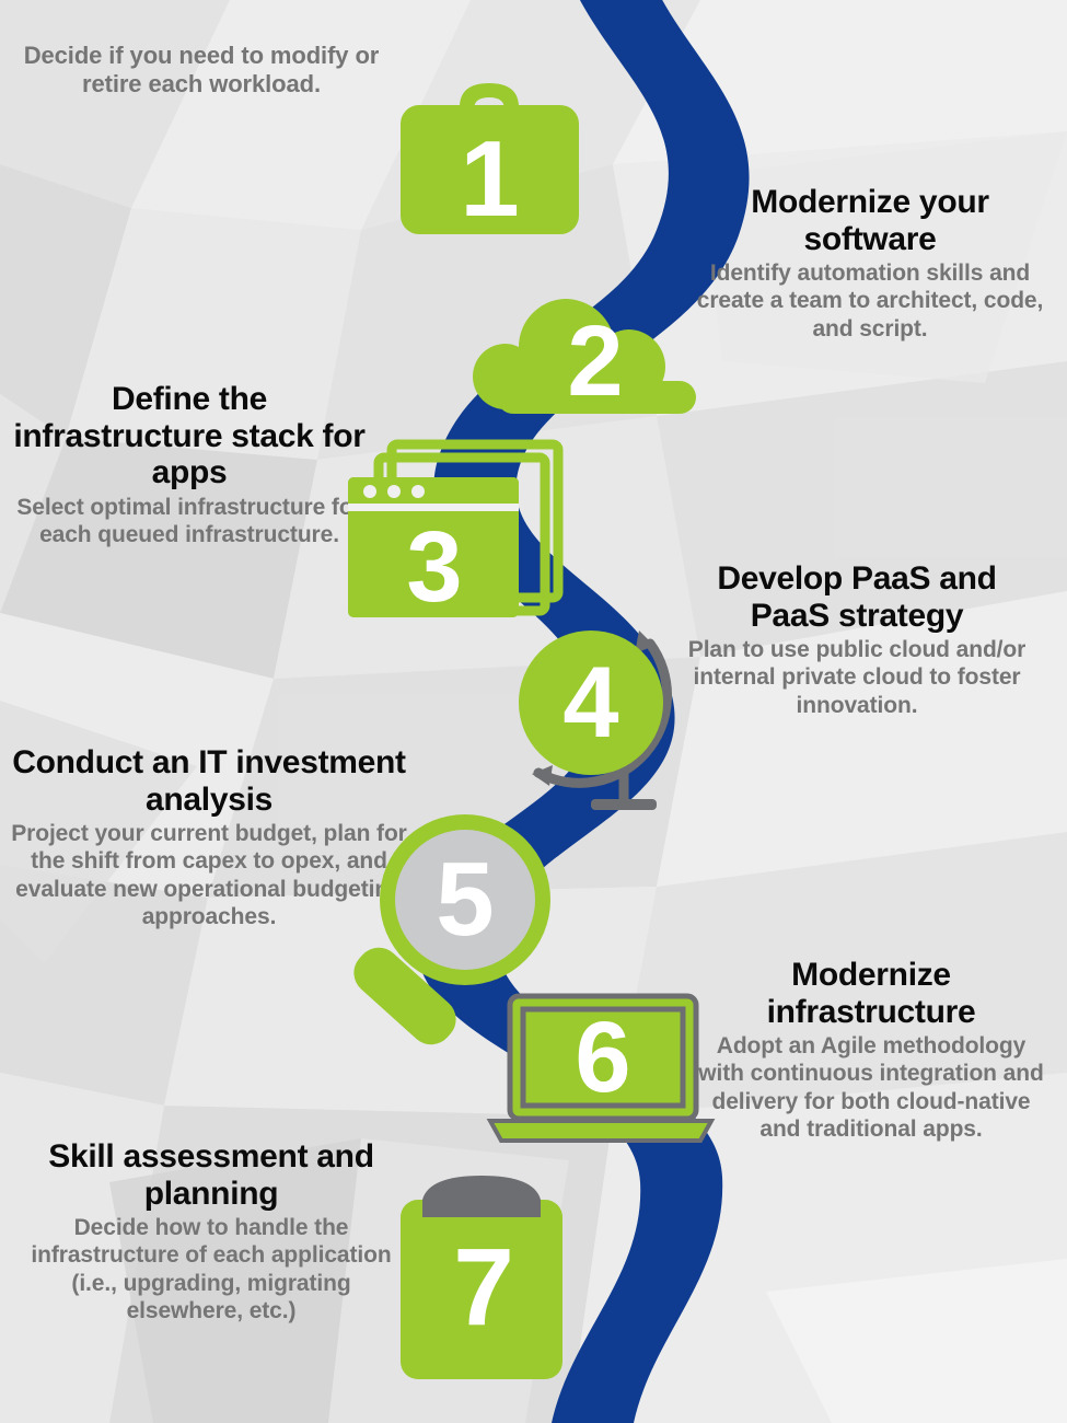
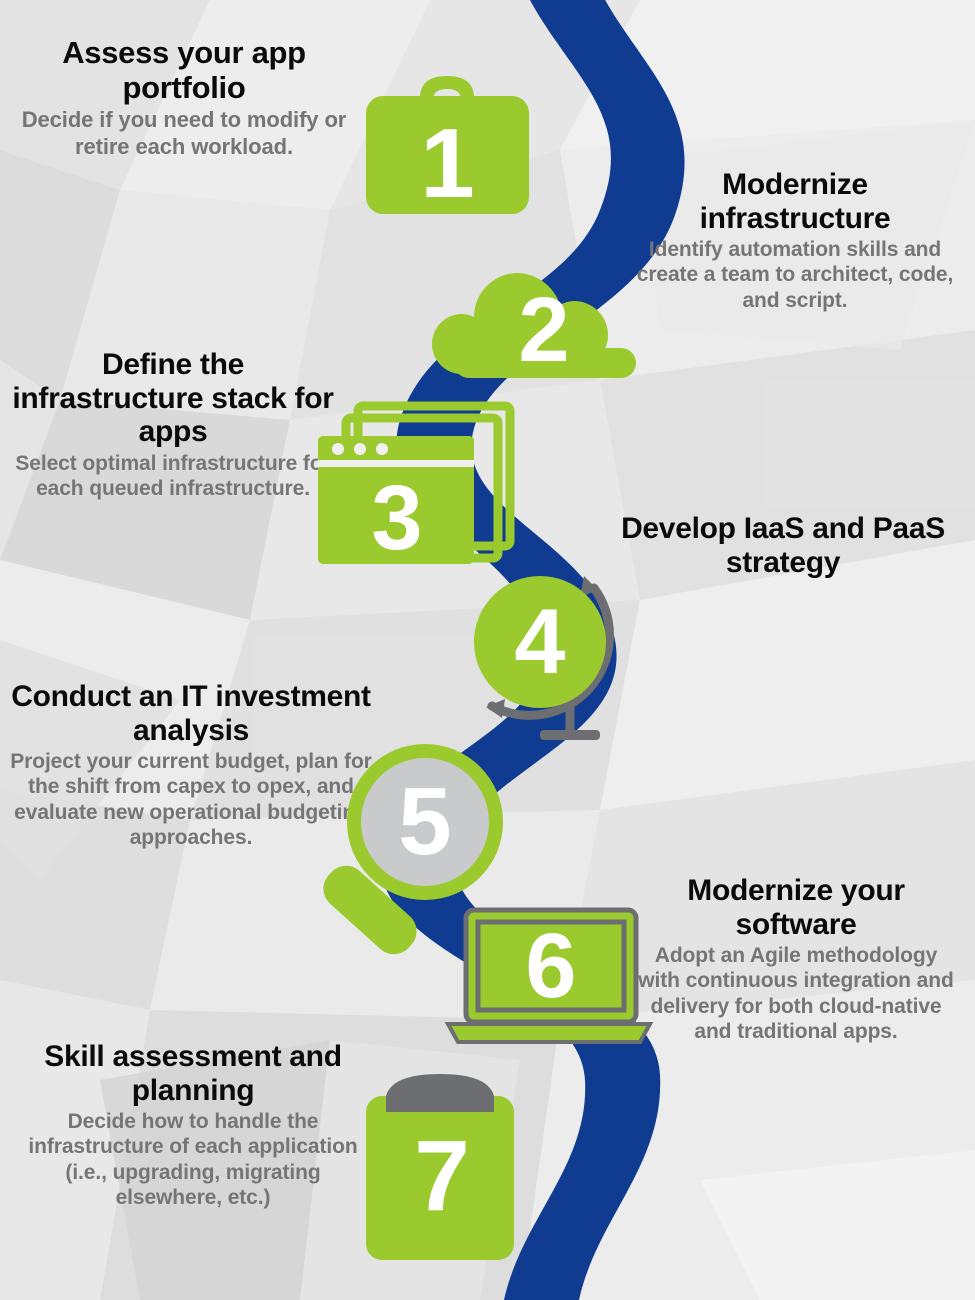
+ Assess your app portfolio
  Decide if you need to modify or retire each workload.
- Modernize your software
+ Modernize infrastructure
  Identify automation skills and create a team to architect, code, and script.
  Define the infrastructure stack for apps
  Select optimal infrastructure fo each queued infrastructure.
- Develop PaaS and PaaS strategy
+ Develop IaaS and PaaS strategy
- Plan to use public cloud and/or internal private cloud to foster innovation.
  Conduct an IT investment analysis
  Project your current budget, plan for the shift from capex to opex, and evaluate new operational budgeti approaches.
- Modernize infrastructure
+ Modernize your software
  Adopt an Agile methodology with continuous integration and delivery for both cloud-native and traditional apps.
  Skill assessment and planning
  Decide how to handle the infrastructure of each application (i.e., upgrading, migrating elsewhere, etc.)
  1
  2
  3
  4
  5
  6
  7
